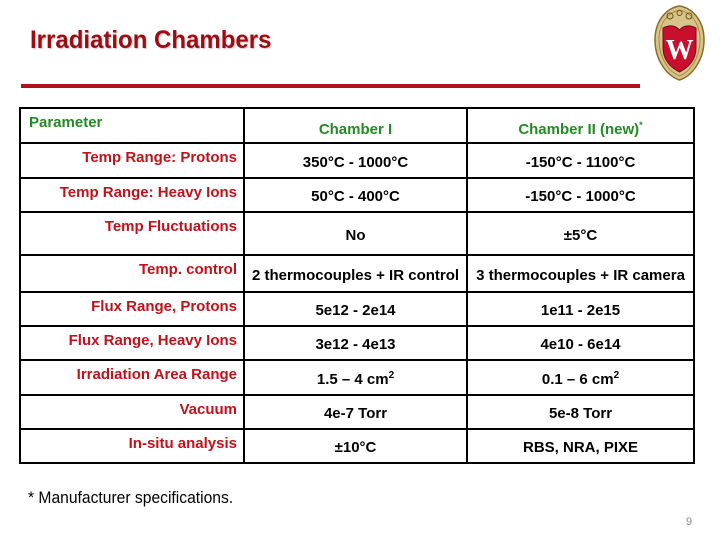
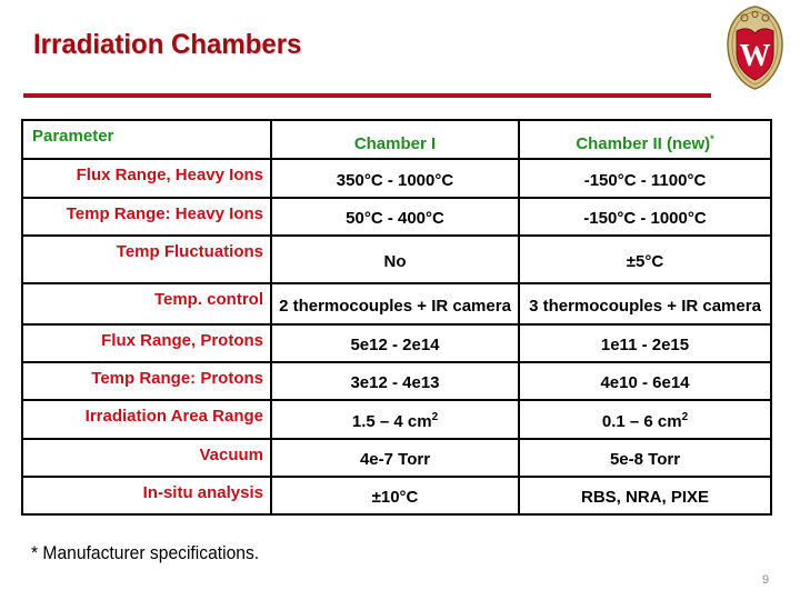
  Irradiation Chambers
  W
  Parameter	Chamber I	Chamber II (new)*
- Temp Range: Protons	350°C - 1000°C	-150°C - 1100°C
+ Flux Range, Heavy Ions	350°C - 1000°C	-150°C - 1100°C
  Temp Range: Heavy Ions	50°C - 400°C	-150°C - 1000°C
  Temp Fluctuations	No	±5°C
- Temp. control	2 thermocouples + IR control	3 thermocouples + IR camera
+ Temp. control	2 thermocouples + IR camera	3 thermocouples + IR camera
  Flux Range, Protons	5e12 - 2e14	1e11 - 2e15
- Flux Range, Heavy Ions	3e12 - 4e13	4e10 - 6e14
+ Temp Range: Protons	3e12 - 4e13	4e10 - 6e14
  Irradiation Area Range	1.5 – 4 cm2	0.1 – 6 cm2
  Vacuum	4e-7 Torr	5e-8 Torr
  In-situ analysis	±10°C	RBS, NRA, PIXE
  * Manufacturer specifications.
  9
